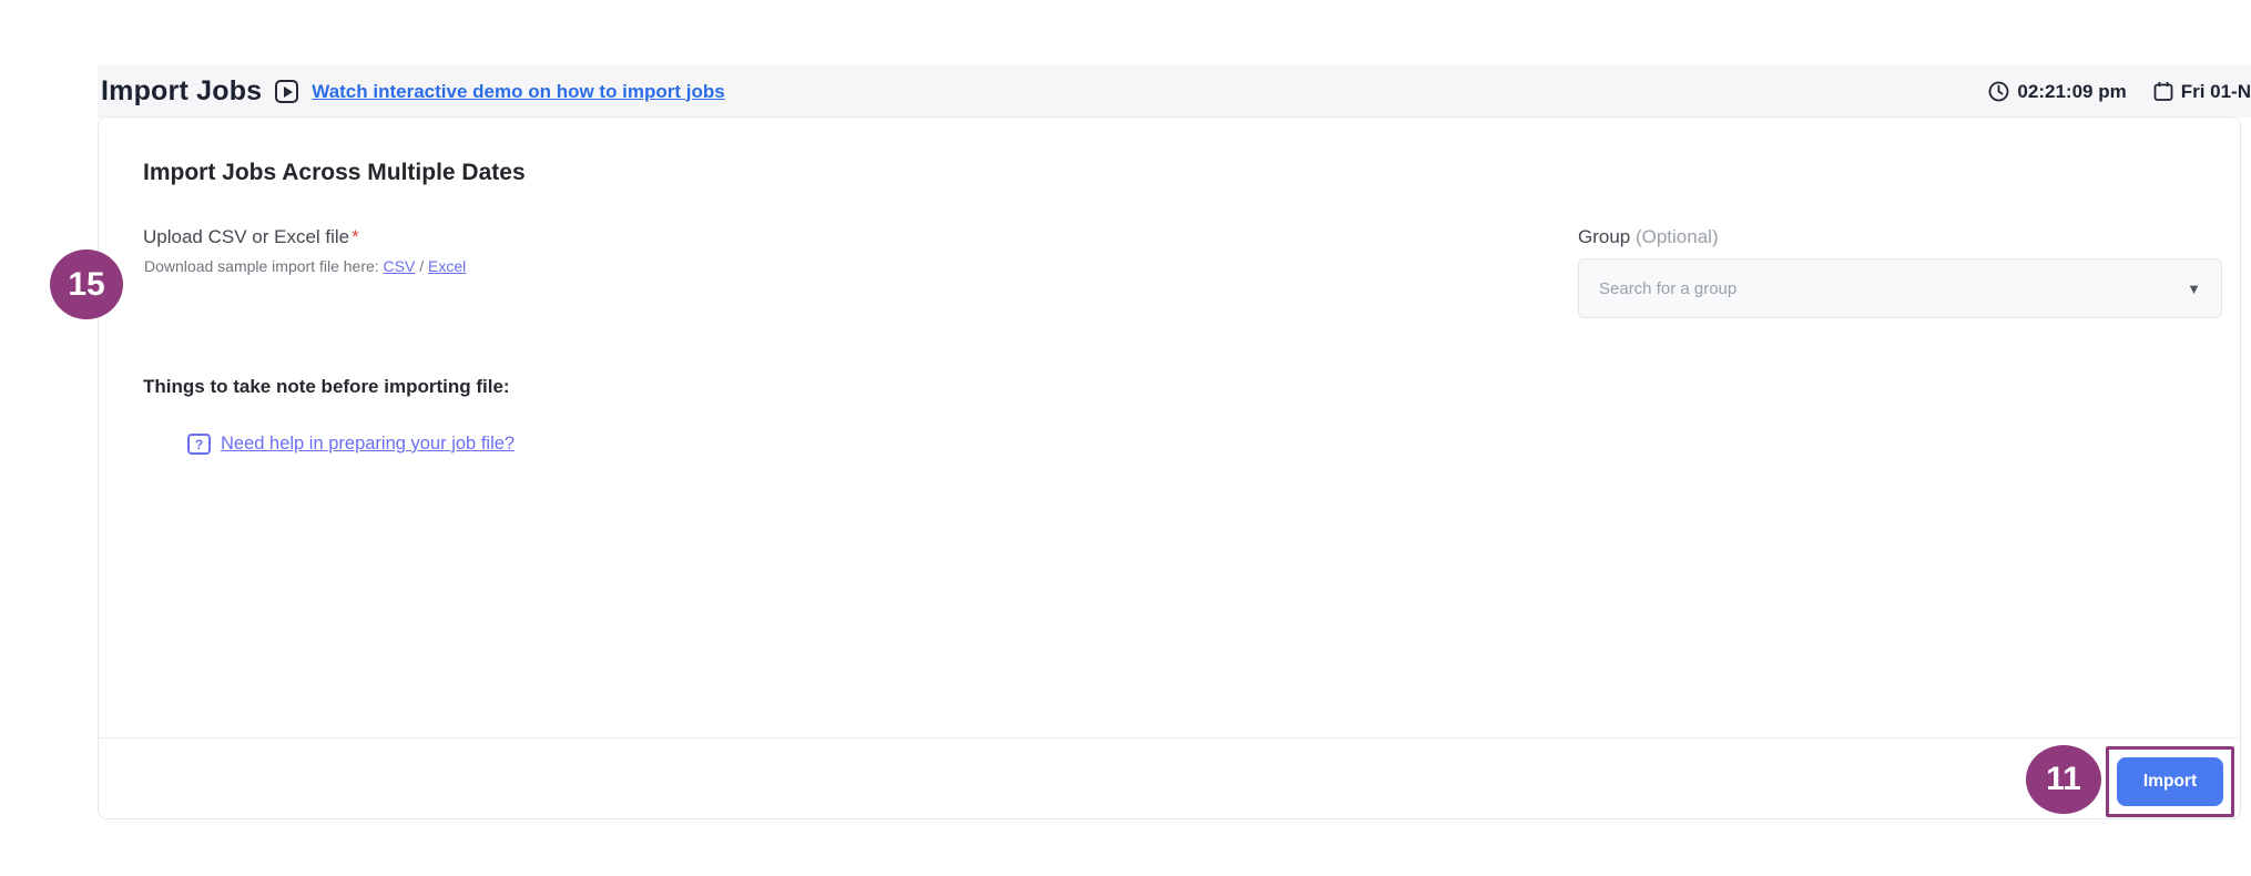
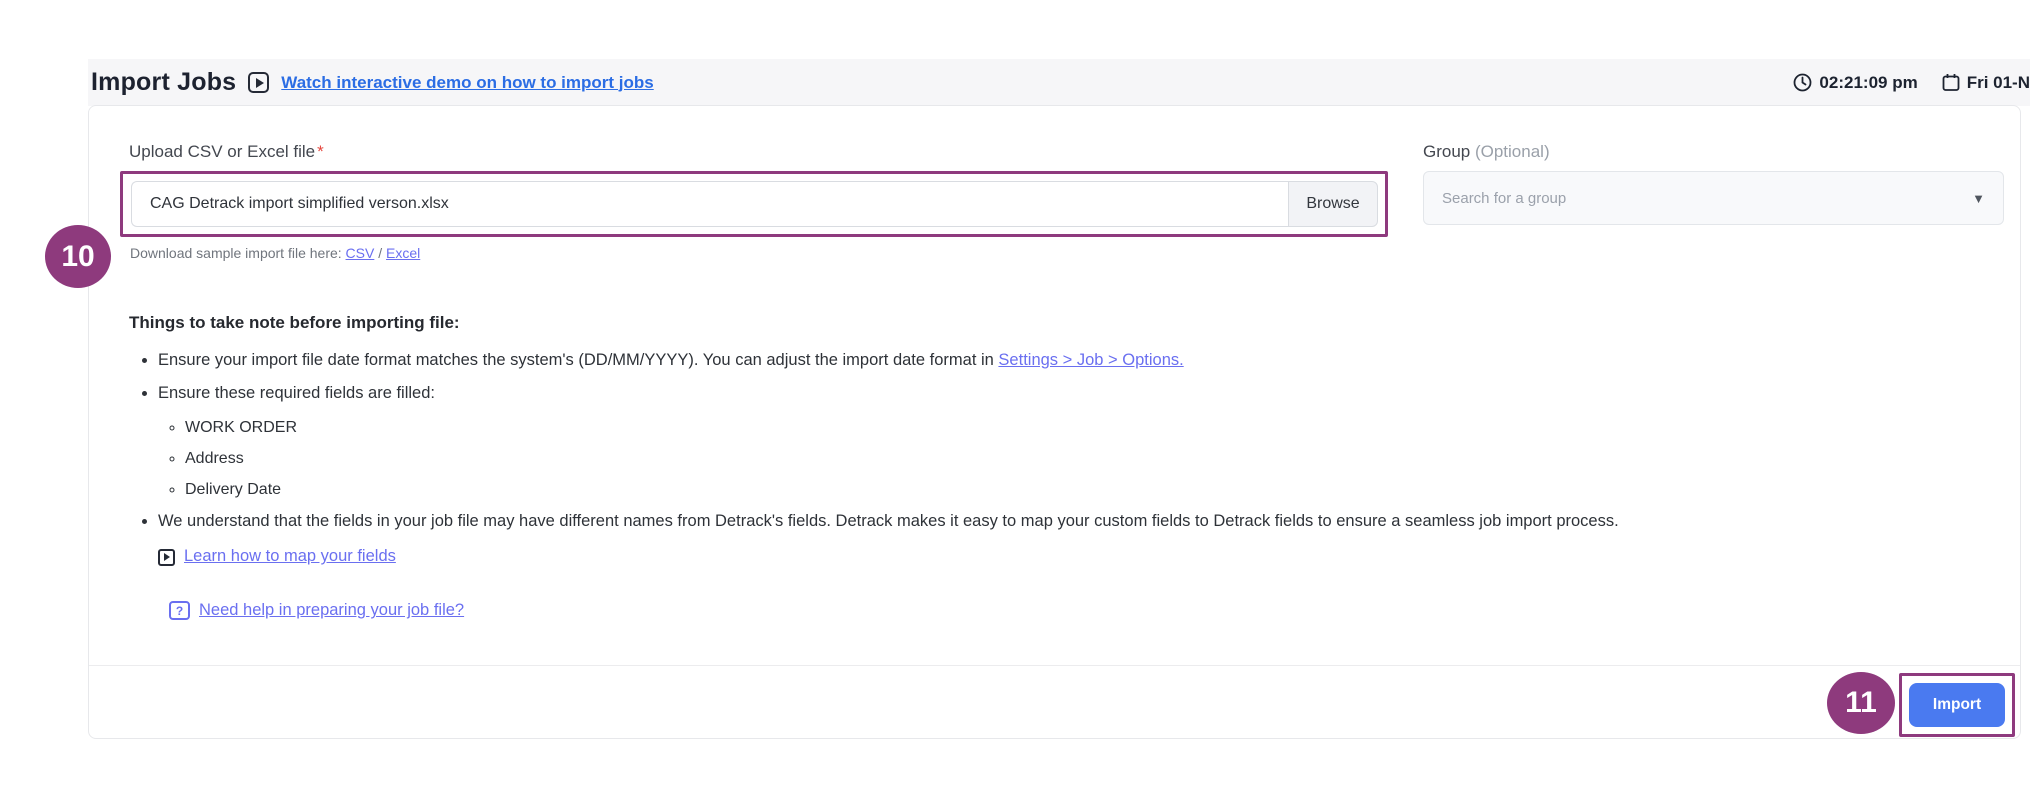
  Import Jobs
  Watch interactive demo on how to import jobs
  02:21:09 pm
  Fri 01-N
- Import Jobs Across Multiple Dates
  Upload CSV or Excel file*
+ CAG Detrack import simplified verson.xlsx
+ Browse
  Download sample import file here: CSV / Excel
  Group (Optional)
  Search for a group
  ▼
  Things to take note before importing file:
+ Ensure your import file date format matches the system's (DD/MM/YYYY). You can adjust the import date format in Settings > Job > Options.
+ Ensure these required fields are filled:
+ WORK ORDER
+ Address
+ Delivery Date
+ We understand that the fields in your job file may have different names from Detrack's fields. Detrack makes it easy to map your custom fields to Detrack fields to ensure a seamless job import process.
+ Learn how to map your fields
  ?
  Need help in preparing your job file?
  Import
- 15
+ 10
  11
